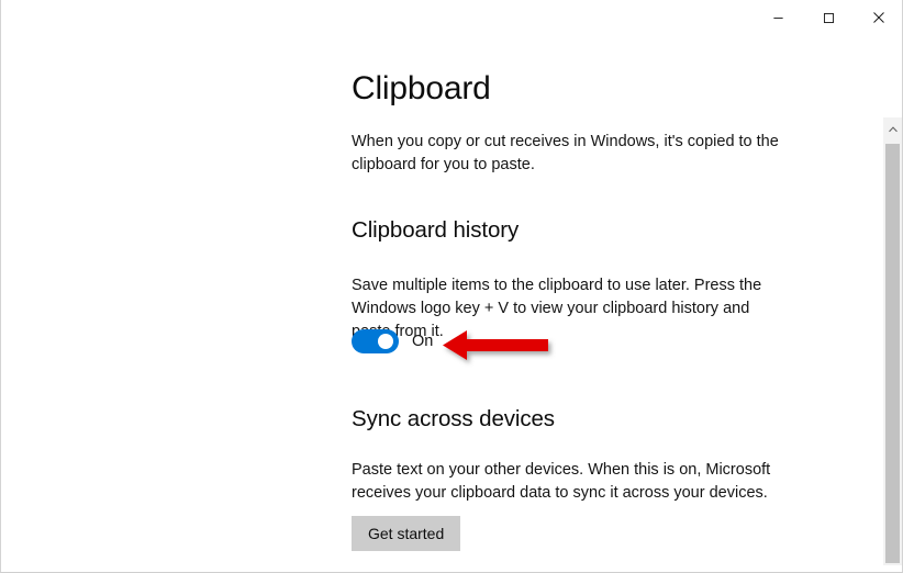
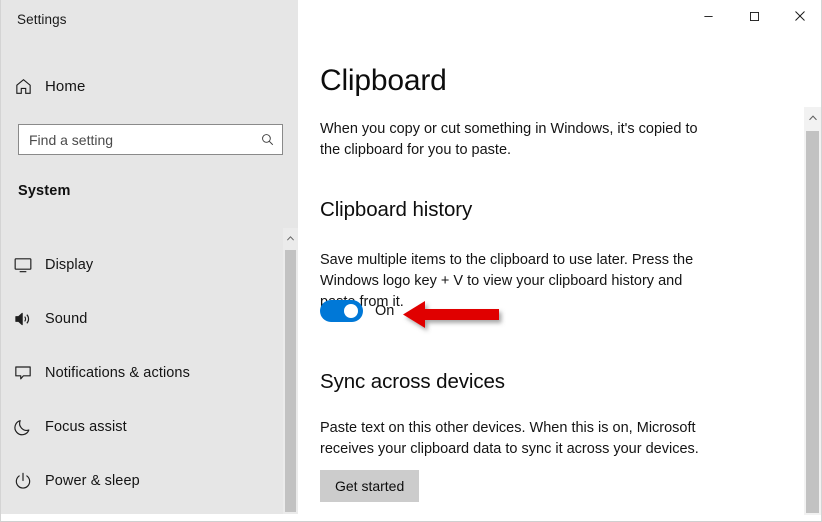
+ Settings
+ Home
+ Find a setting
+ System
+ Display
+ Sound
+ Notifications & actions
+ Focus assist
+ Power & sleep
  Clipboard
- When you copy or cut receives in Windows, it's copied to the clipboard for you to paste.
+ When you copy or cut something in Windows, it's copied to the clipboard for you to paste.
  Clipboard history
  Save multiple items to the clipboard to use later. Press the Windows logo key + V to view your clipboard history and from it.
  On
  Sync across devices
- Paste text on your other devices. When this is on, Microsoft receives your clipboard data to sync it across your devices.
+ Paste text on this other devices. When this is on, Microsoft receives your clipboard data to sync it across your devices.
  Get started
